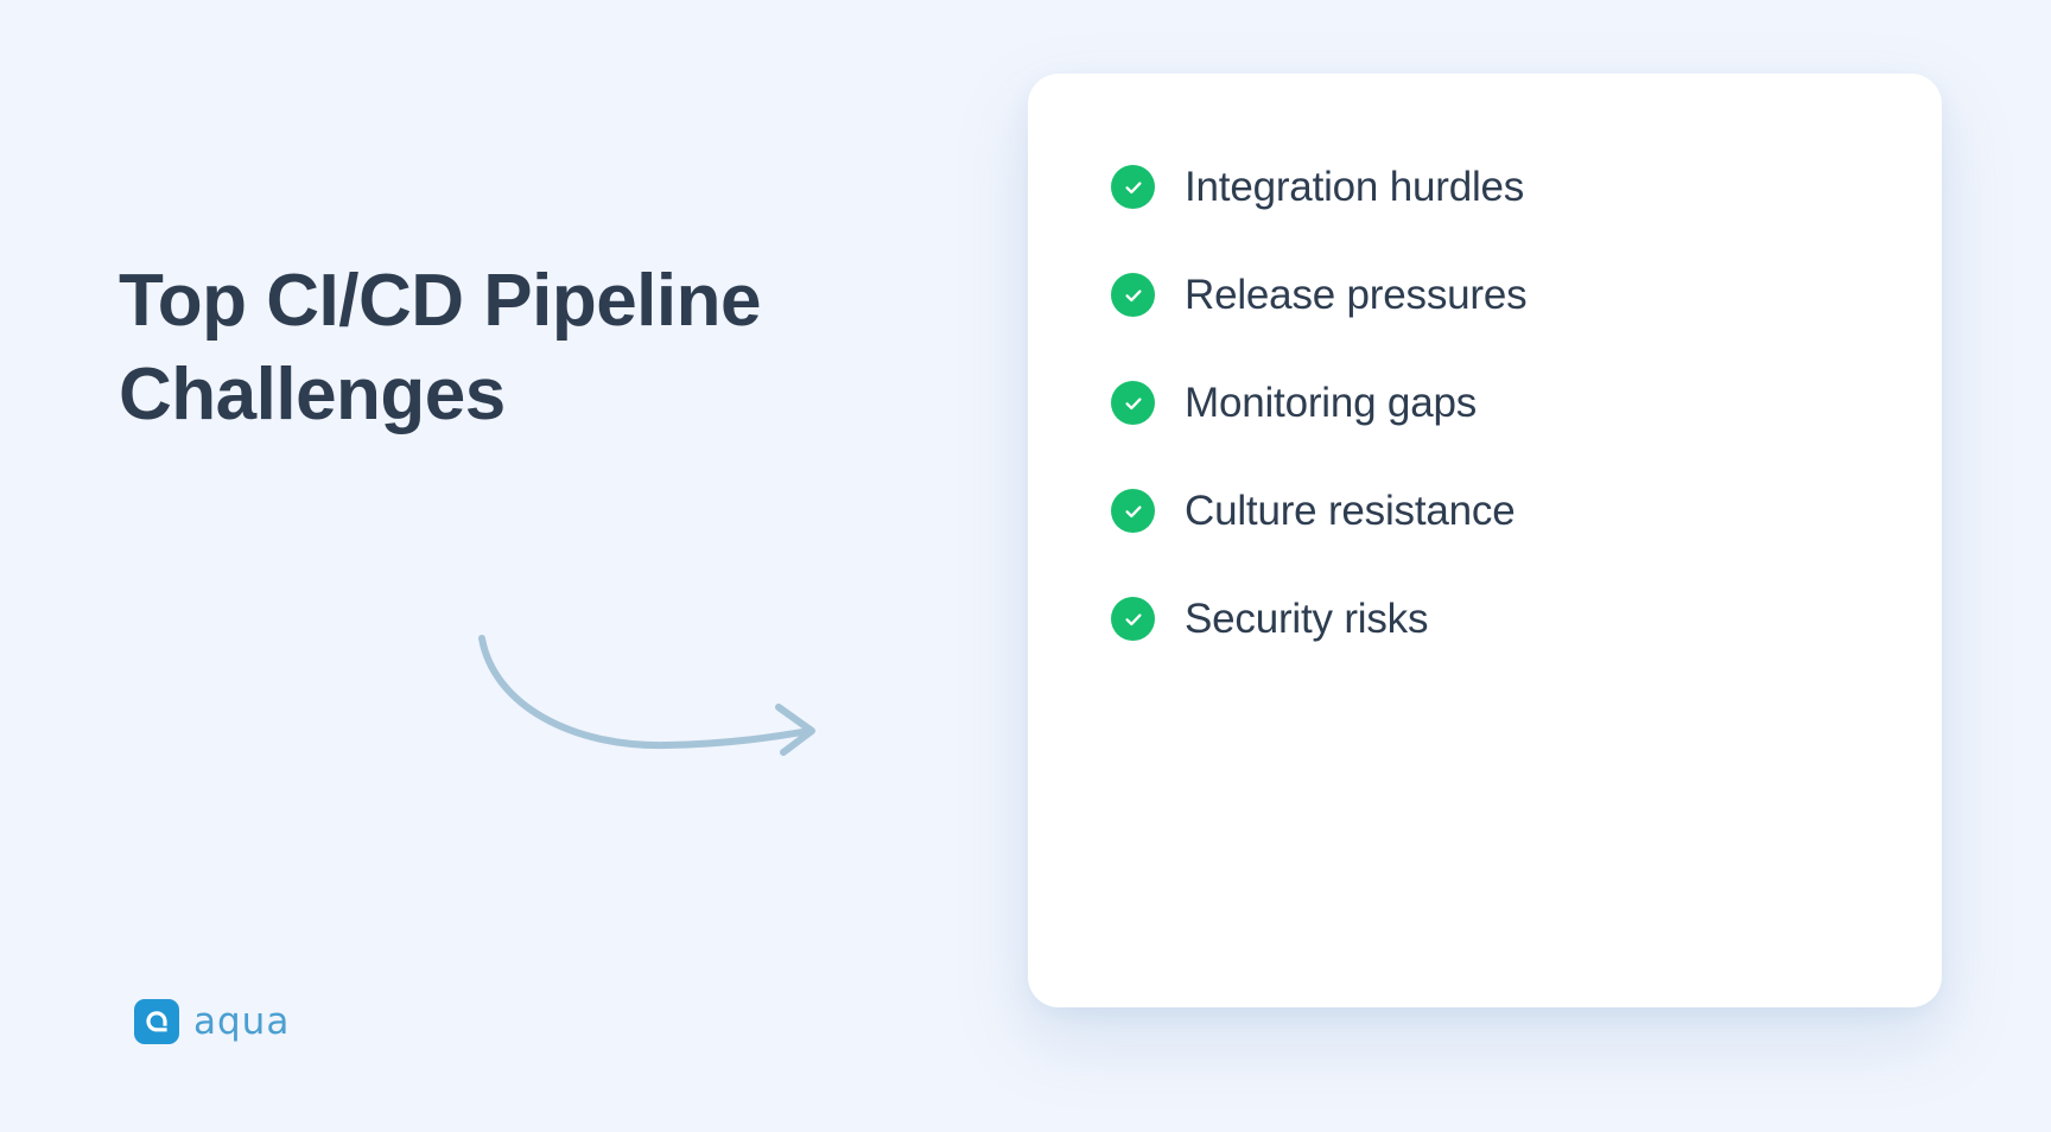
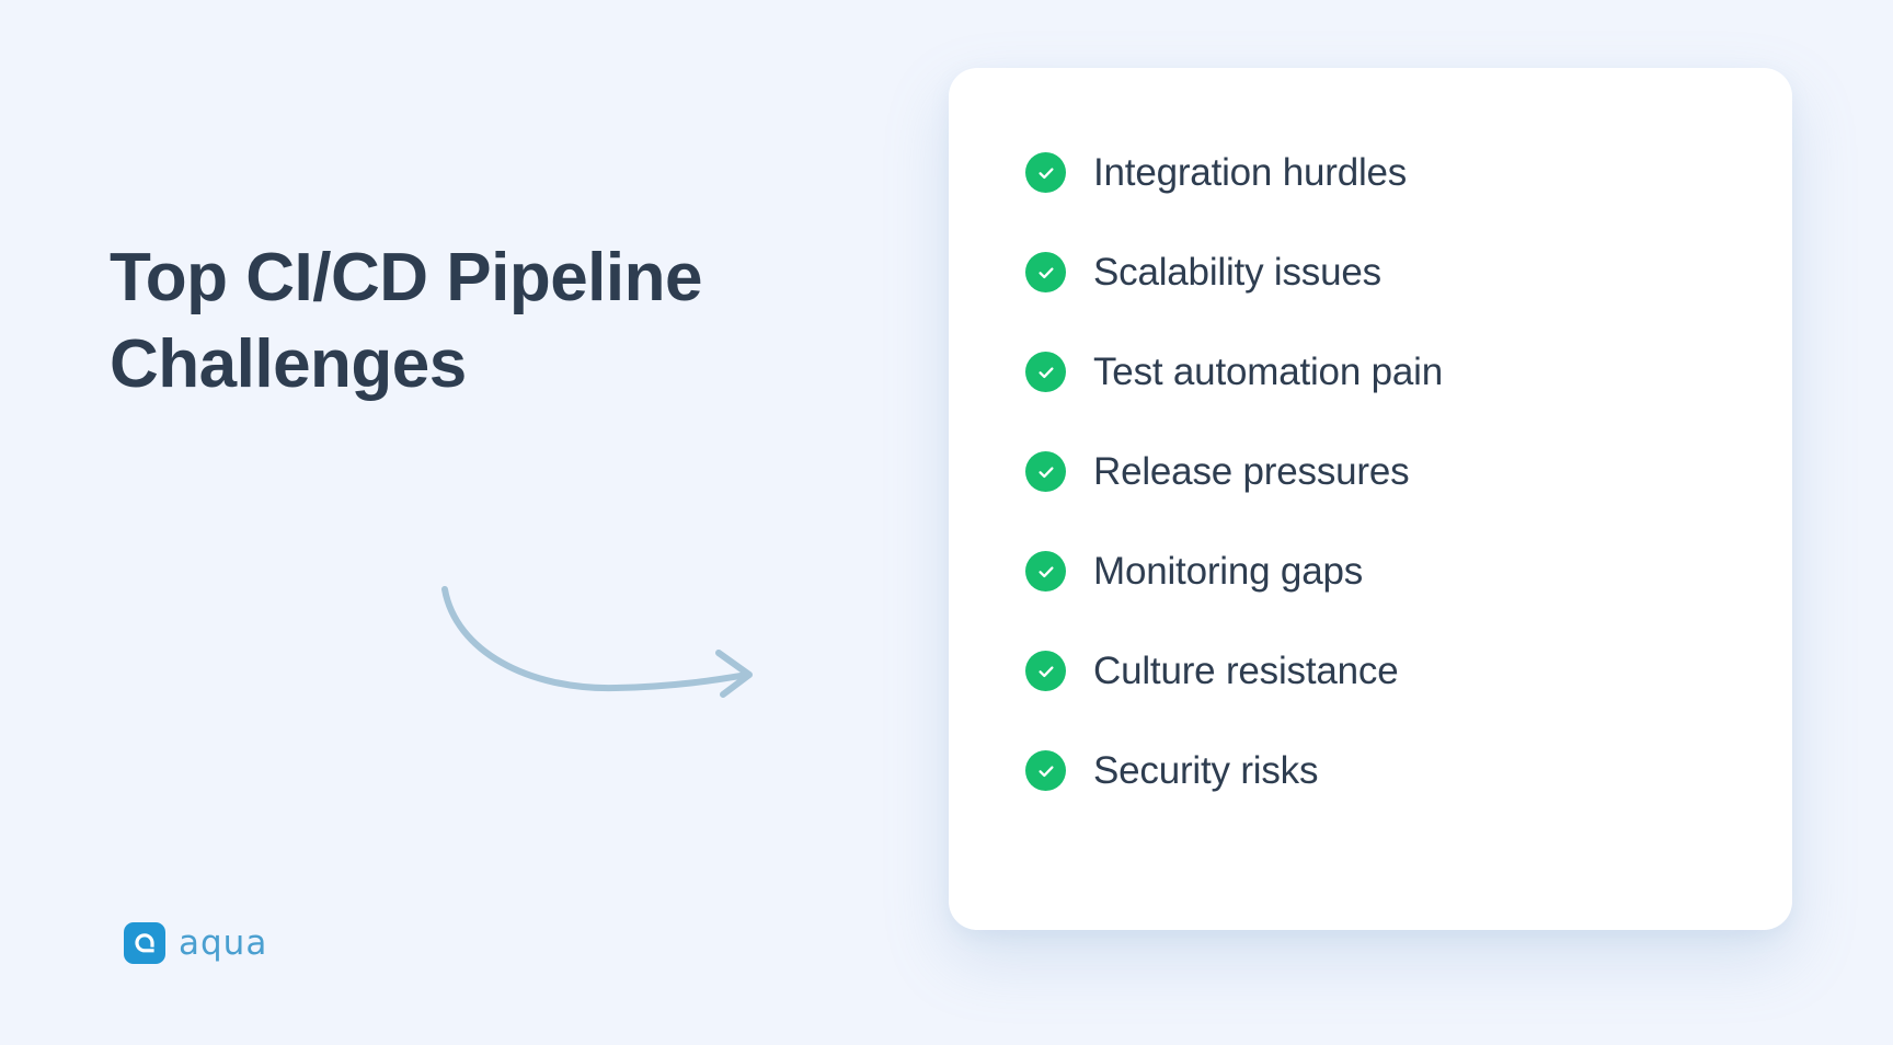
  Top CI/CD Pipeline Challenges
  aqua
  Integration hurdles
+ Scalability issues
+ Test automation pain
  Release pressures
  Monitoring gaps
  Culture resistance
  Security risks
